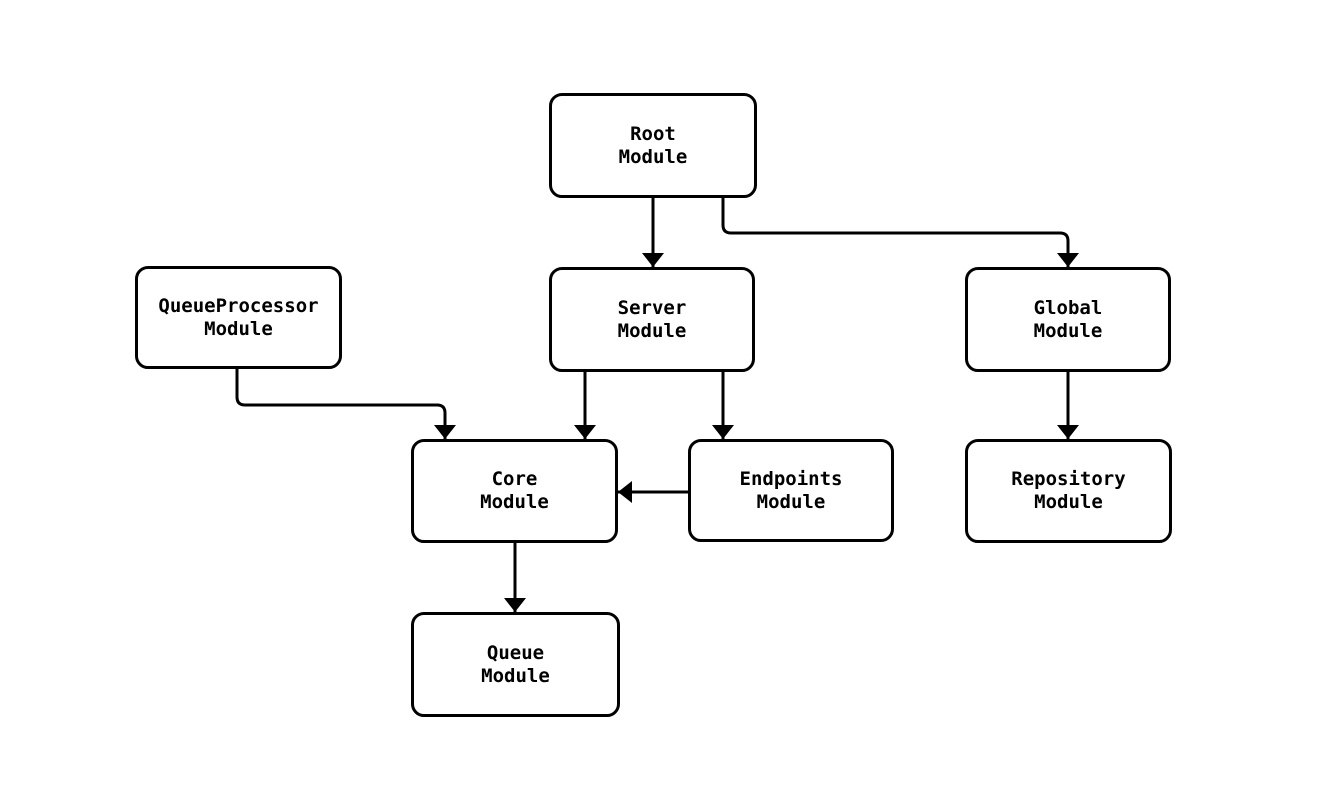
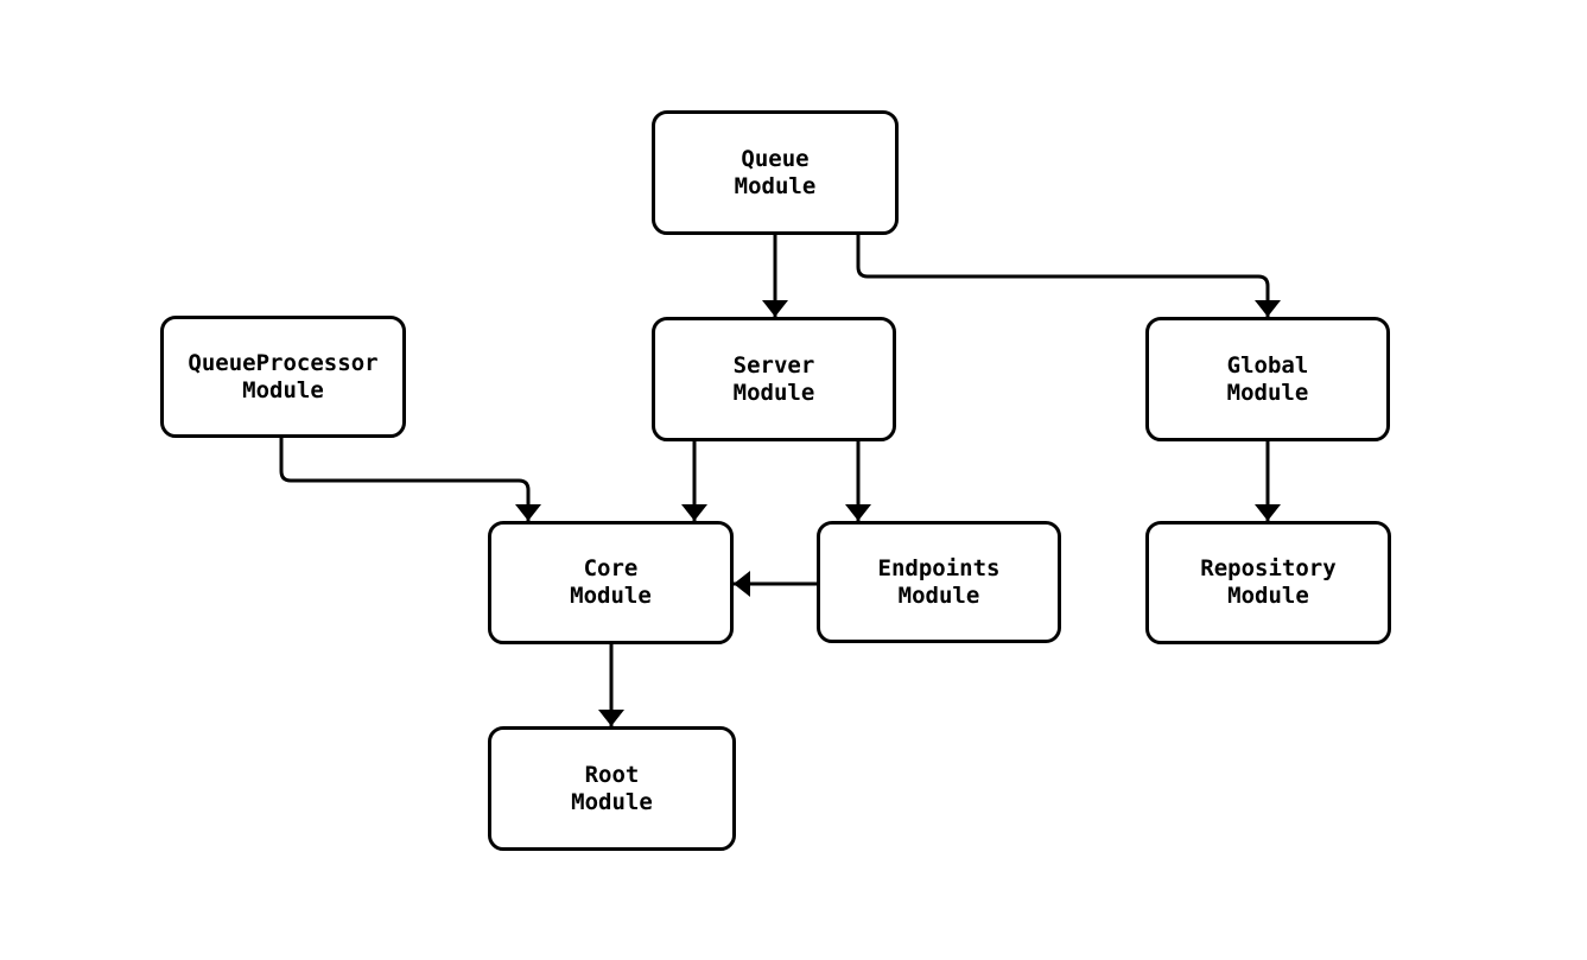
- Root
+ Queue
  Module
  Server
  Module
  Global
  Module
  QueueProcessor
  Module
  Core
  Module
  Endpoints
  Module
  Repository
  Module
- Queue
+ Root
  Module
